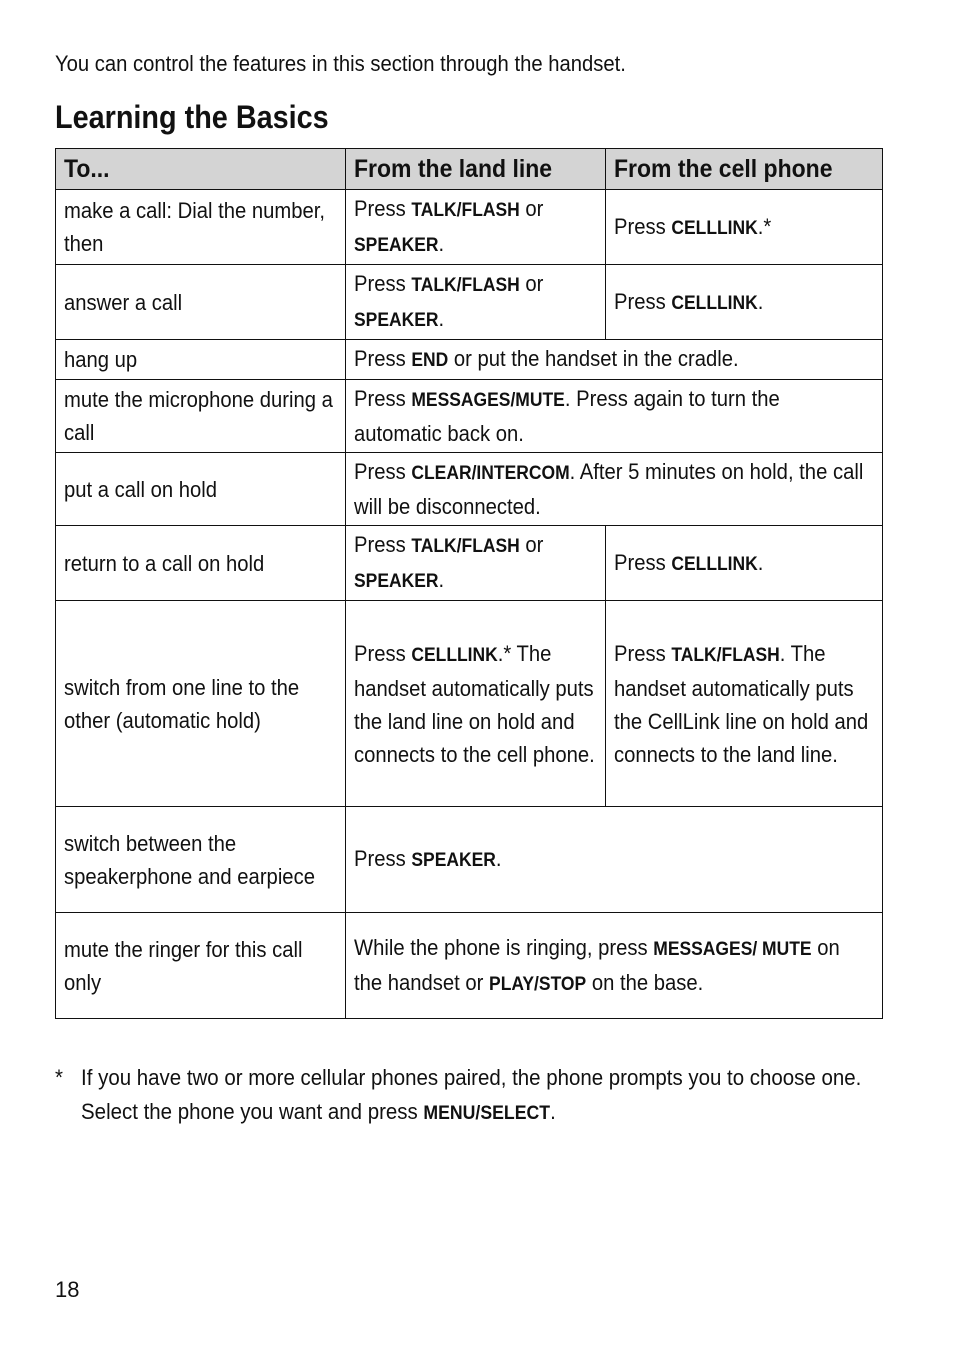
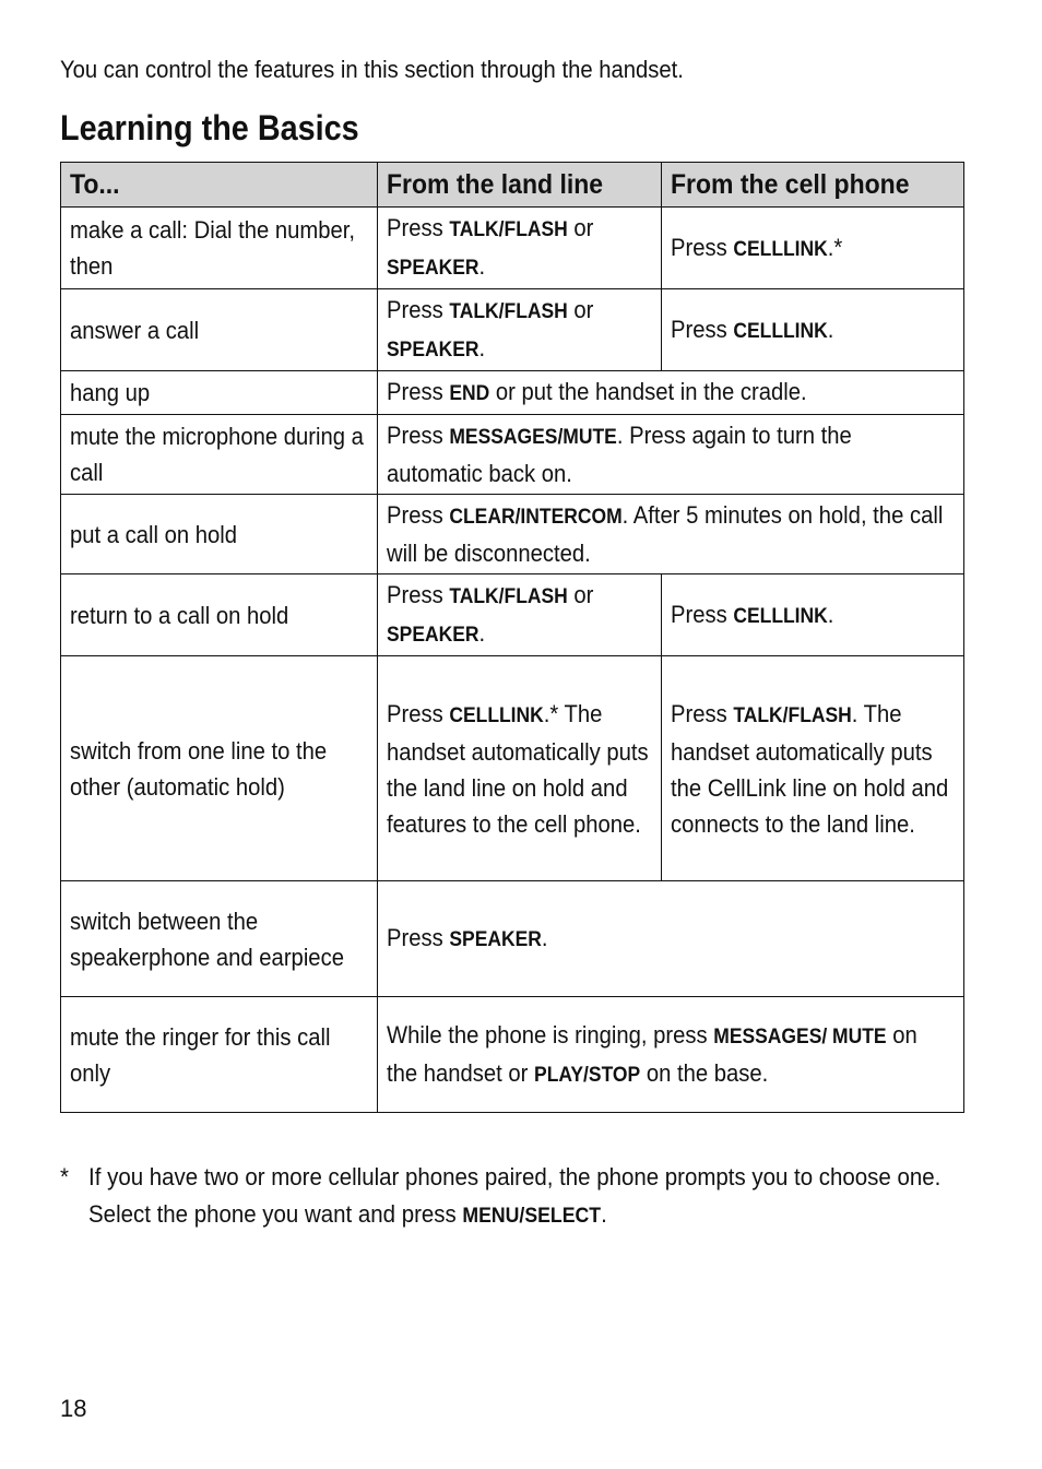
  You can control the features in this section through the handset.
  Learning the Basics
  To...	From the land line	From the cell phone
  make a call: Dial the number, then	Press TALK/FLASH or SPEAKER.	Press CELLLINK.*
  answer a call	Press TALK/FLASH or SPEAKER.	Press CELLLINK.
  hang up	Press END or put the handset in the cradle.
  mute the microphone during a call	Press MESSAGES/MUTE. Press again to turn the automatic back on.
  put a call on hold	Press CLEAR/INTERCOM. After 5 minutes on hold, the call will be disconnected.
  return to a call on hold	Press TALK/FLASH or SPEAKER.	Press CELLLINK.
- switch from one line to the other (automatic hold)	Press CELLLINK.* The handset automatically puts the land line on hold and connects to the cell phone.	Press TALK/FLASH. The handset automatically puts the CellLink line on hold and connects to the land line.
+ switch from one line to the other (automatic hold)	Press CELLLINK.* The handset automatically puts the land line on hold and features to the cell phone.	Press TALK/FLASH. The handset automatically puts the CellLink line on hold and connects to the land line.
  switch between the speakerphone and earpiece	Press SPEAKER.
  mute the ringer for this call only	While the phone is ringing, press MESSAGES/ MUTE on the handset or PLAY/STOP on the base.
  *
  If you have two or more cellular phones paired, the phone prompts you to choose one. Select the phone you want and press MENU/SELECT.
  18
